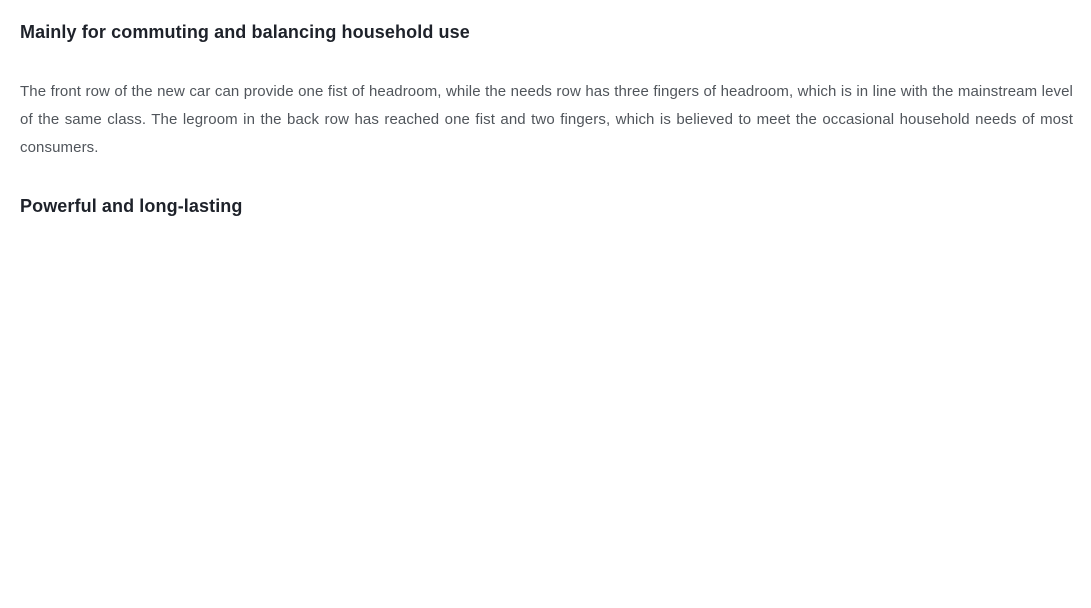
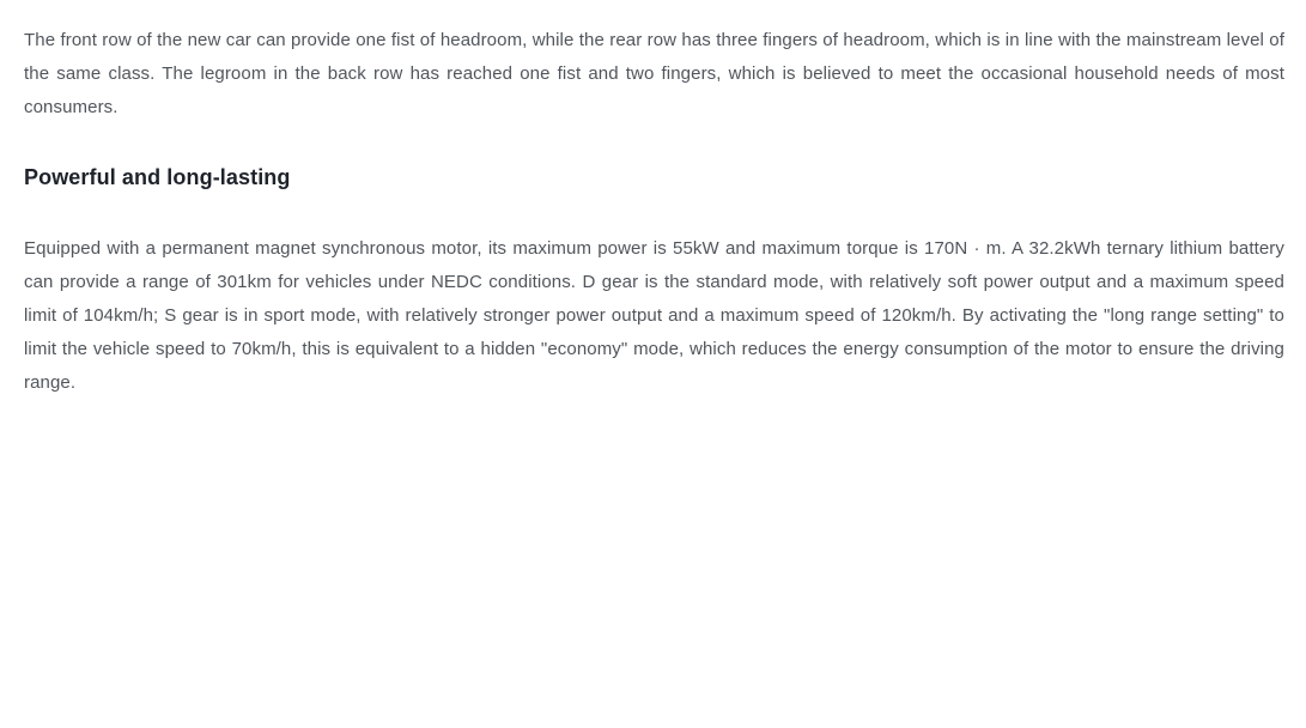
- Mainly for commuting and balancing household use
- The front row of the new car can provide one fist of headroom, while the needs row has three fingers of headroom, which is in line with the mainstream level of the same class. The legroom in the back row has reached one fist and two fingers, which is believed to meet the occasional household needs of most consumers.
+ The front row of the new car can provide one fist of headroom, while the rear row has three fingers of headroom, which is in line with the mainstream level of the same class. The legroom in the back row has reached one fist and two fingers, which is believed to meet the occasional household needs of most consumers.
  Powerful and long-lasting
+ Equipped with a permanent magnet synchronous motor, its maximum power is 55kW and maximum torque is 170N · m. A 32.2kWh ternary lithium battery can provide a range of 301km for vehicles under NEDC conditions. D gear is the standard mode, with relatively soft power output and a maximum speed limit of 104km/h; S gear is in sport mode, with relatively stronger power output and a maximum speed of 120km/h. By activating the "long range setting" to limit the vehicle speed to 70km/h, this is equivalent to a hidden "economy" mode, which reduces the energy consumption of the motor to ensure the driving range.
